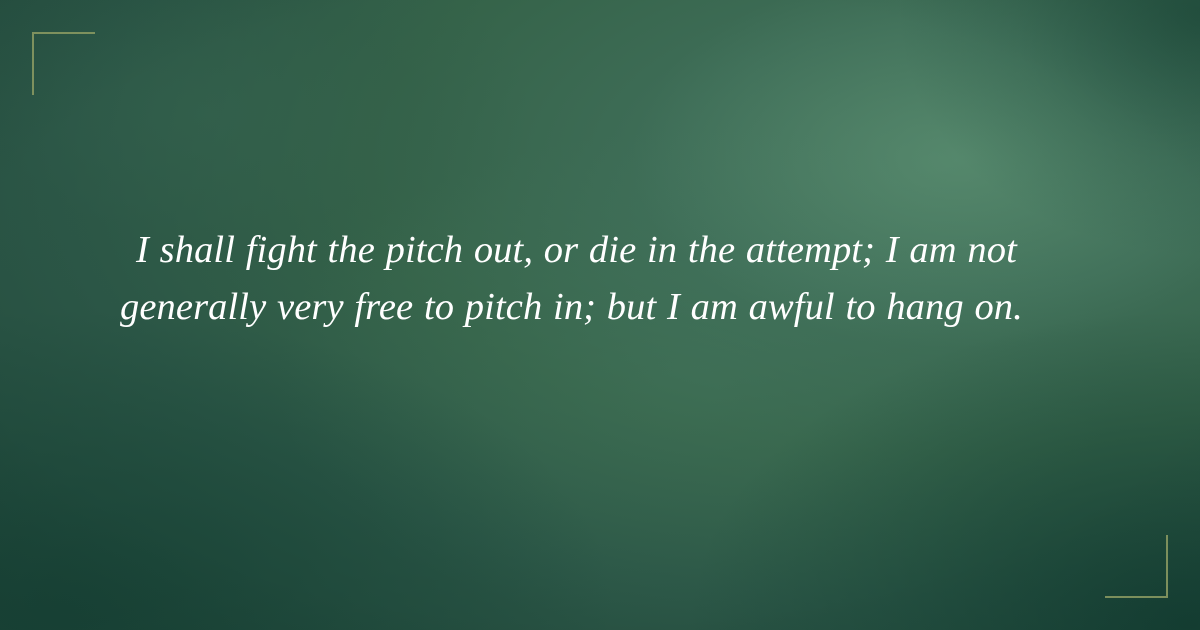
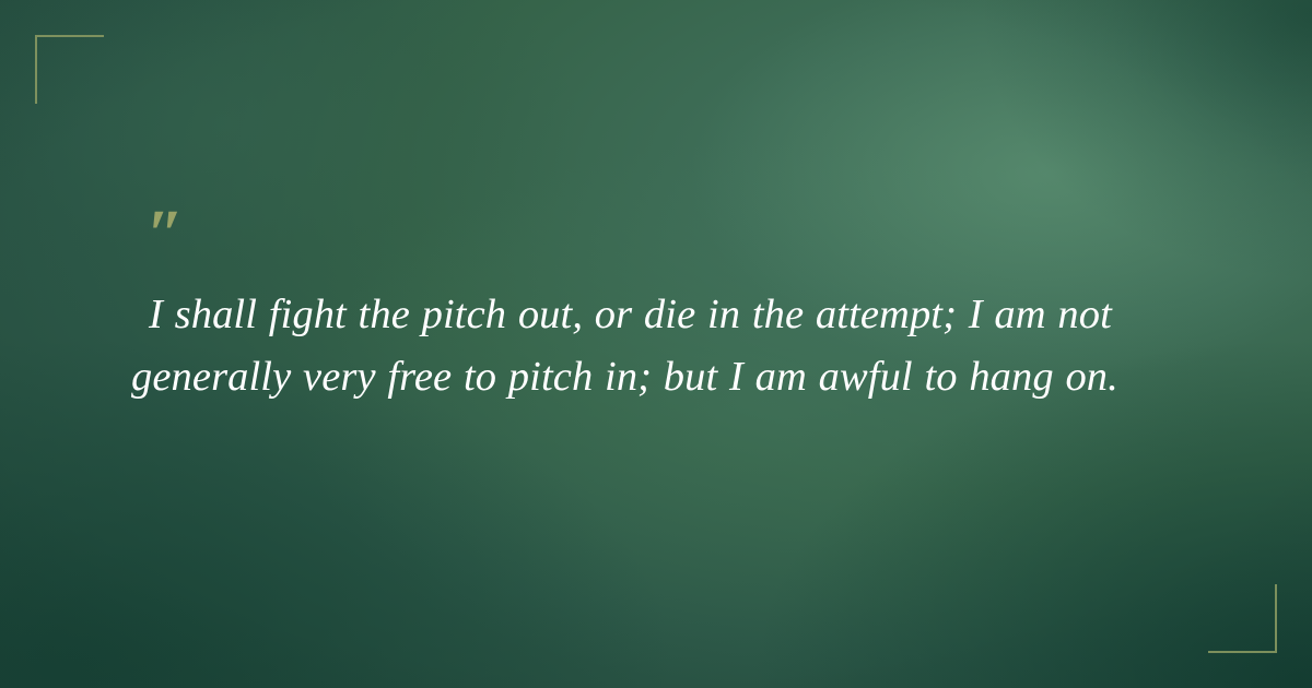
+ ″
  I shall fight the pitch out, or die in the attempt; I am not generally very free to pitch in; but I am awful to hang on.
